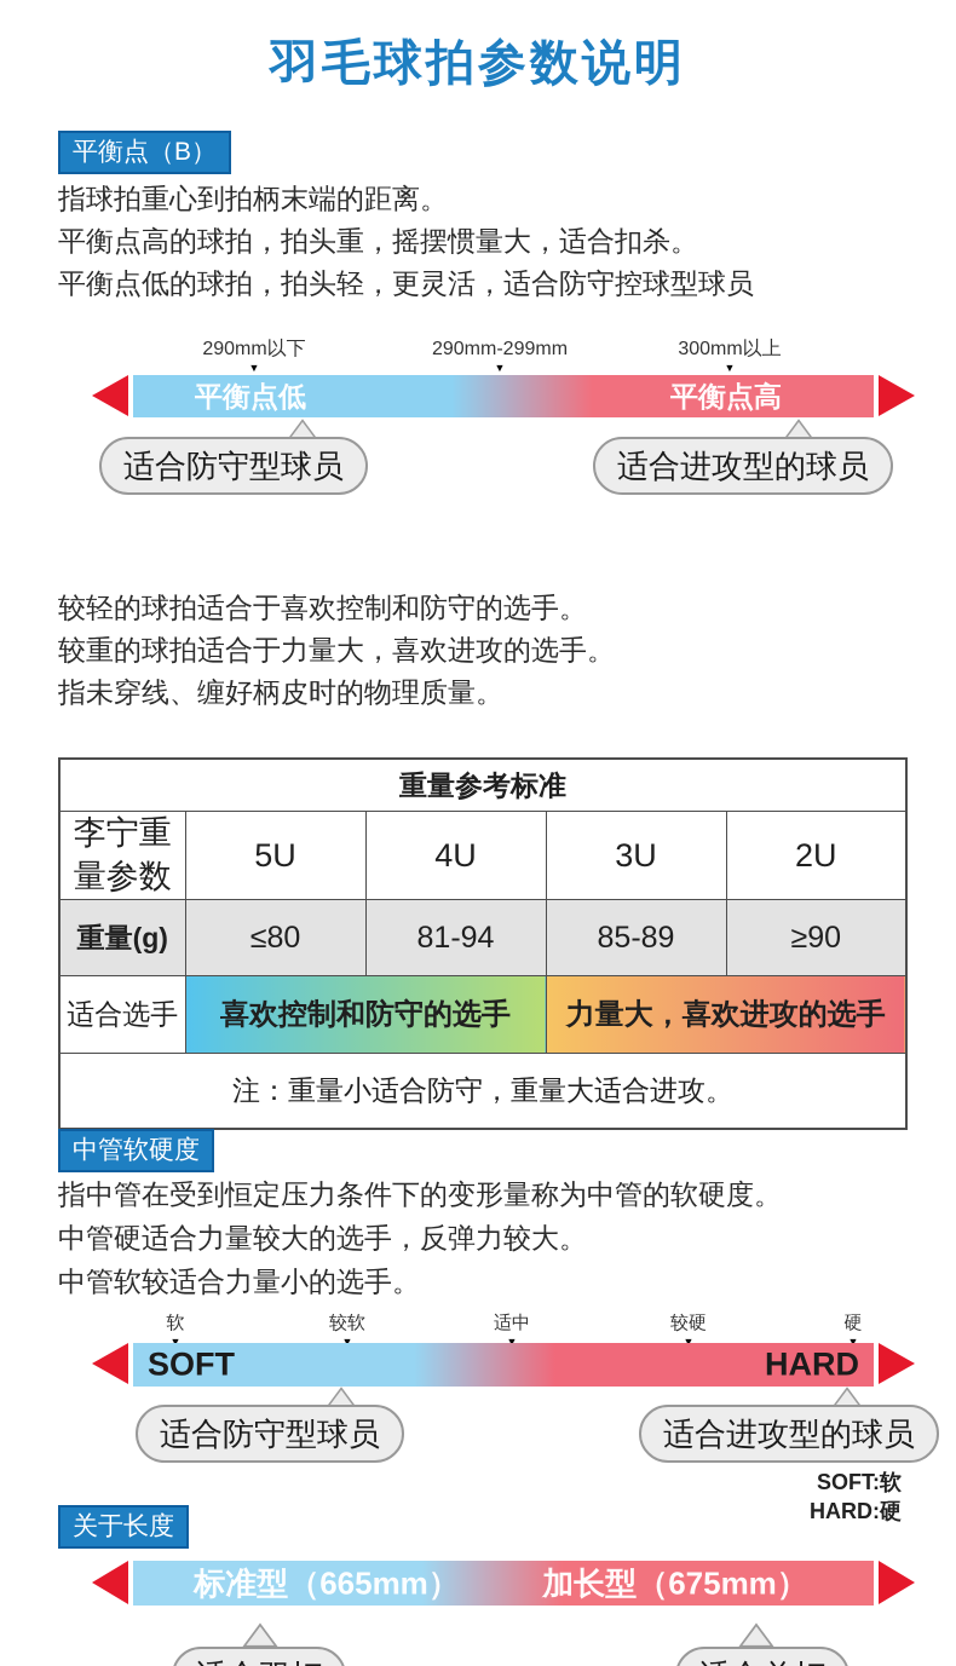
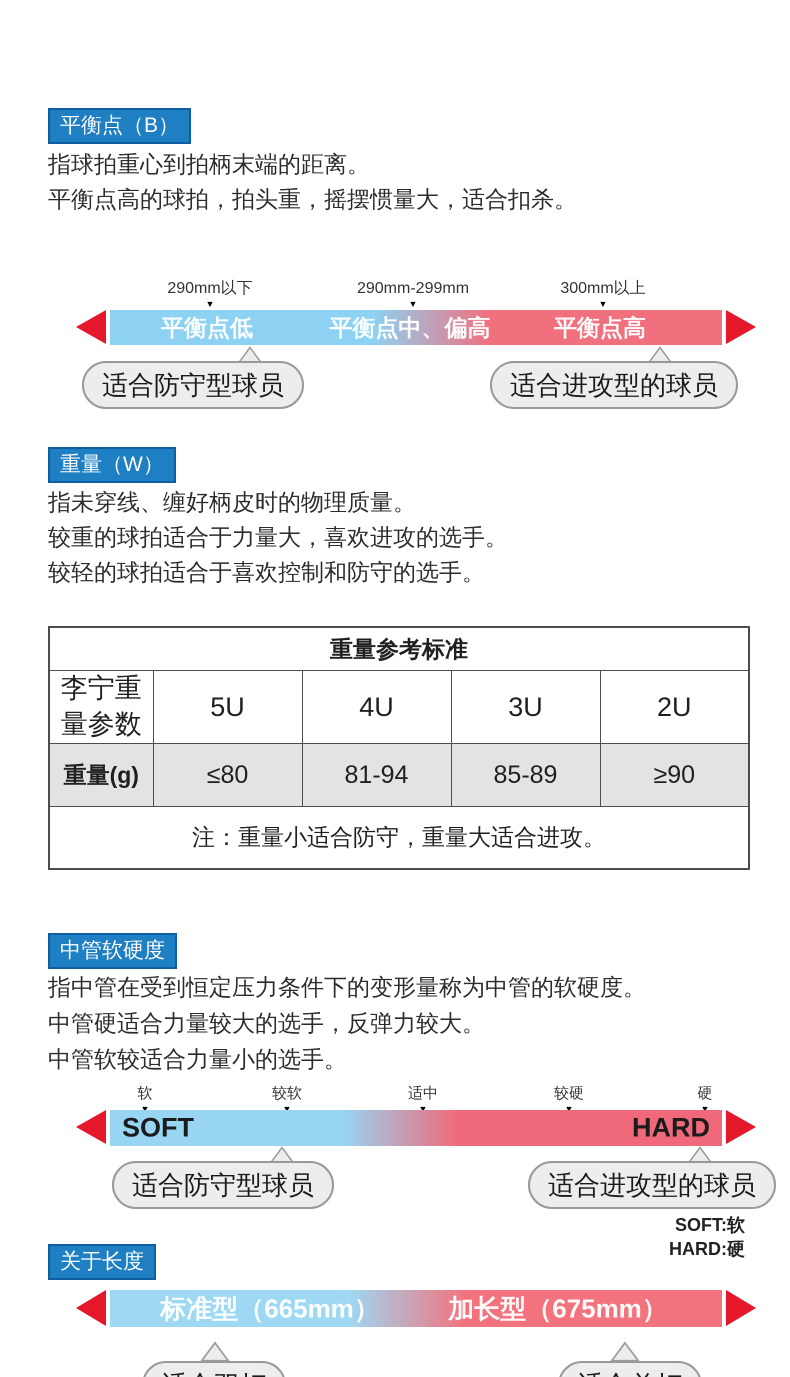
- 羽毛球拍参数说明
  平衡点（B）
  指球拍重心到拍柄末端的距离。
  平衡点高的球拍，拍头重，摇摆惯量大，适合扣杀。
- 平衡点低的球拍，拍头轻，更灵活，适合防守控球型球员
  290mm以下
  ▼
  290mm-299mm
  ▼
  300mm以上
  ▼
  平衡点低
+ 平衡点中、偏高
  平衡点高
  适合防守型球员
  适合进攻型的球员
+ 重量（W）
- 较轻的球拍适合于喜欢控制和防守的选手。
+ 指未穿线、缠好柄皮时的物理质量。
  较重的球拍适合于力量大，喜欢进攻的选手。
- 指未穿线、缠好柄皮时的物理质量。
+ 较轻的球拍适合于喜欢控制和防守的选手。
  重量参考标准
  李宁重量参数	5U	4U	3U	2U
  重量(g)	≤80	81-94	85-89	≥90
- 适合选手	喜欢控制和防守的选手	力量大，喜欢进攻的选手
  注：重量小适合防守，重量大适合进攻。
  中管软硬度
  指中管在受到恒定压力条件下的变形量称为中管的软硬度。
  中管硬适合力量较大的选手，反弹力较大。
  中管软较适合力量小的选手。
  软
  ▼
  较软
  ▼
  适中
  ▼
  较硬
  ▼
  硬
  ▼
  SOFT
  HARD
  适合防守型球员
  适合进攻型的球员
  SOFT:软
  HARD:硬
  关于长度
  标准型（665mm）
  加长型（675mm）
